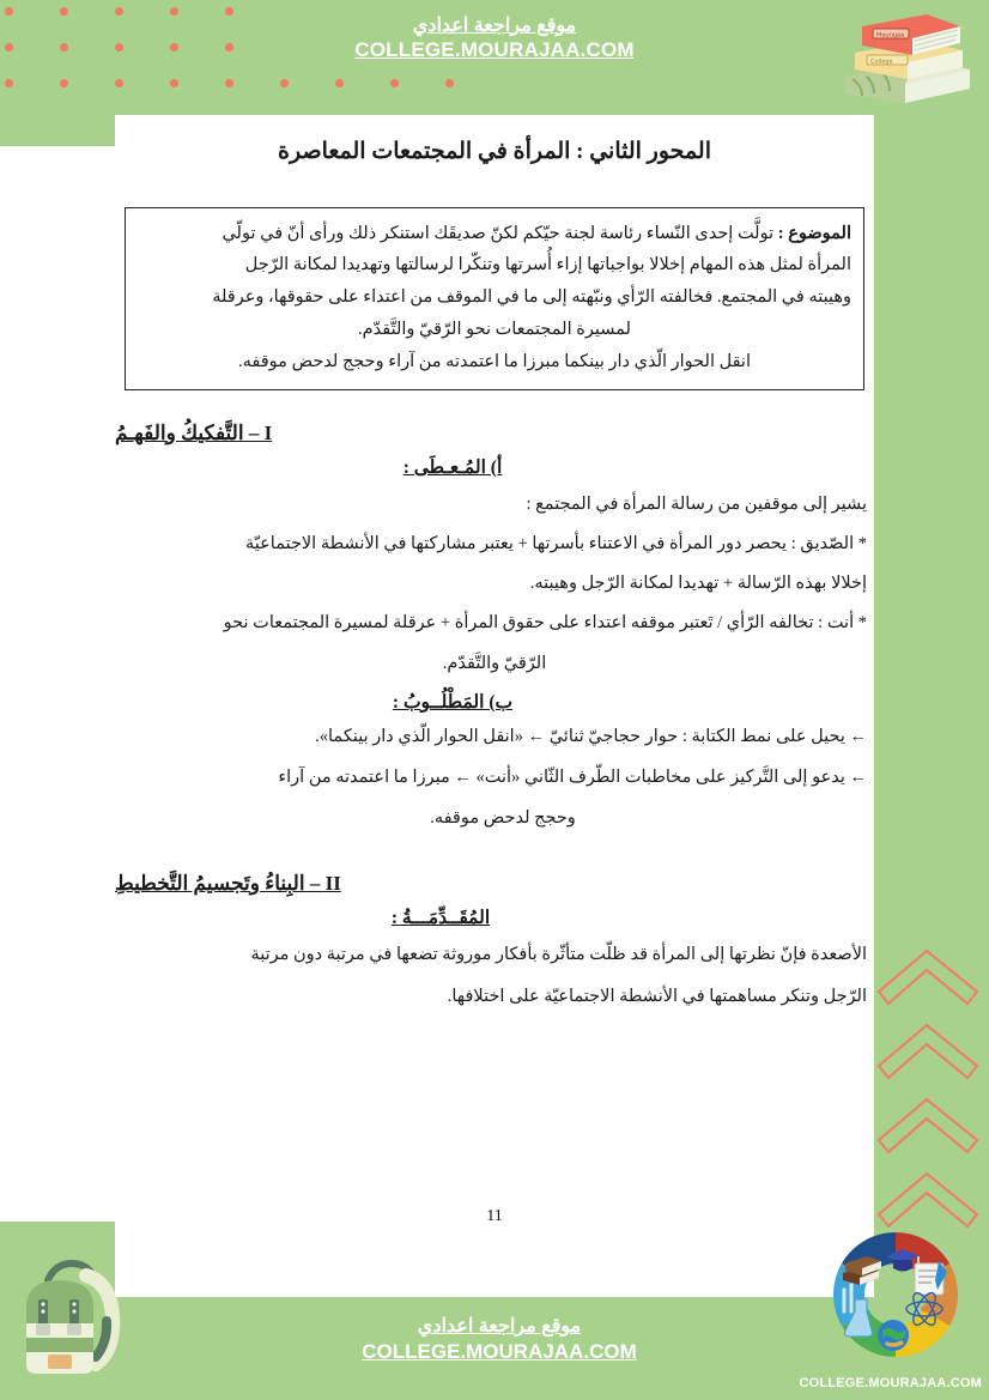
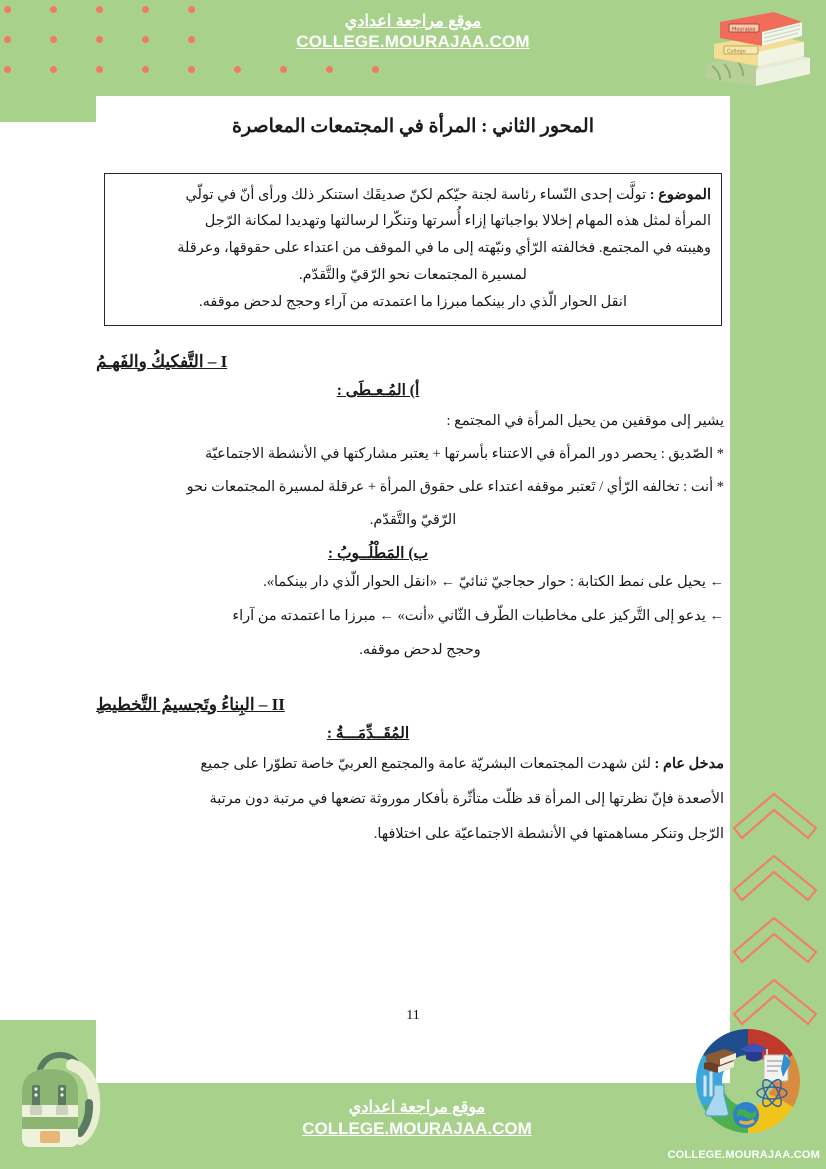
  موقع مراجعة اعدادي
  COLLEGE.MOURAJAA.COM
  المحور الثاني : المرأة في المجتمعات المعاصرة
  الموضوع : تولَّت إحدى النّساء رئاسة لجنة حيّكم لكنّ صديقَك استنكر ذلك ورأى أنّ في تولّي
  المرأة لمثل هذه المهام إخلالا بواجباتها إزاء أُسرتها وتنكّرا لرسالتها وتهديدا لمكانة الرّجل
  وهيبته في المجتمع. فخالفته الرّأي ونبّهته إلى ما في الموقف من اعتداء على حقوقها، وعرقلة
  لمسيرة المجتمعات نحو الرّقيّ والتَّقدّم.
  انقل الحوار الّذي دار بينكما مبرزا ما اعتمدته من آراء وحجج لدحض موقفه.
  I – التَّفكيكُ والفَهـمُ
  أ) المُـعـطَى :
- يشير إلى موقفين من رسالة المرأة في المجتمع :
+ يشير إلى موقفين من يحيل المرأة في المجتمع :
  * الصّديق : يحصر دور المرأة في الاعتناء بأسرتها + يعتبر مشاركتها في الأنشطة الاجتماعيّة
- إخلالا بهذه الرّسالة + تهديدا لمكانة الرّجل وهيبته.
  * أنت : تخالفه الرّأي / تَعتبر موقفه اعتداء على حقوق المرأة + عرقلة لمسيرة المجتمعات نحو
  الرّقيّ والتَّقدّم.
  ب) المَطْلُــوبُ :
  ← يحيل على نمط الكتابة : حوار حجاجيّ ثنائيّ ← «انقل الحوار الّذي دار بينكما».
  ← يدعو إلى التَّركيز على مخاطبات الطّرف الثّاني «أنت» ← مبرزا ما اعتمدته من آراء
  وحجج لدحض موقفه.
  II – البِناءُ وتَجسيمُ التَّخطيطِ
  المُقَــدِّمَـــةُ :
+ مدخل عام : لئن شهدت المجتمعات البشريّة عامة والمجتمع العربيّ خاصة تطوّرا على جميع
  الأصعدة فإنّ نظرتها إلى المرأة قد ظلّت متأثّرة بأفكار موروثة تضعها في مرتبة دون مرتبة
  الرّجل وتنكر مساهمتها في الأنشطة الاجتماعيّة على اختلافها.
  11
  موقع مراجعة اعدادي
  COLLEGE.MOURAJAA.COM
  COLLEGE.MOURAJAA.COM
